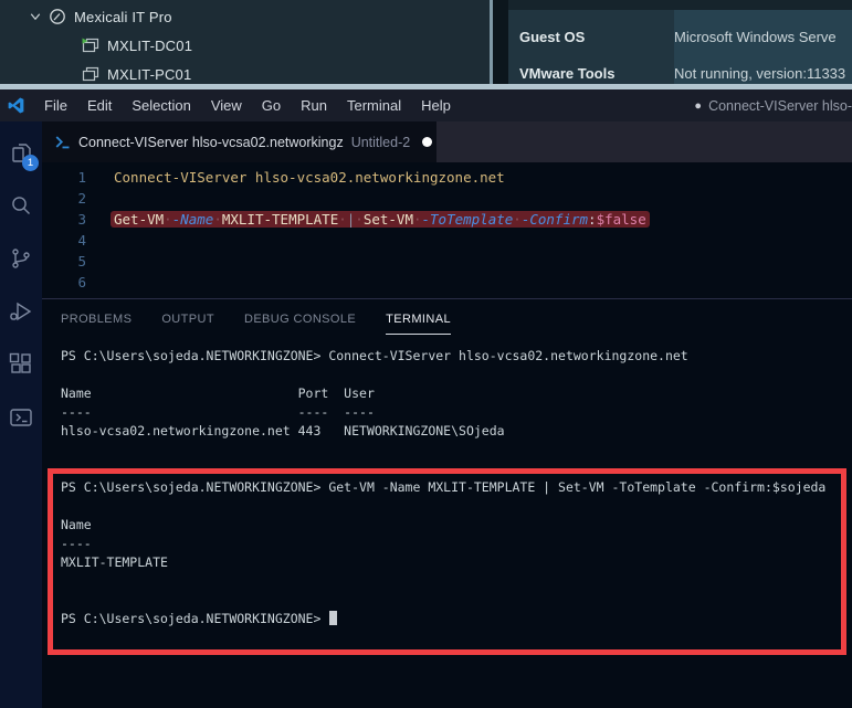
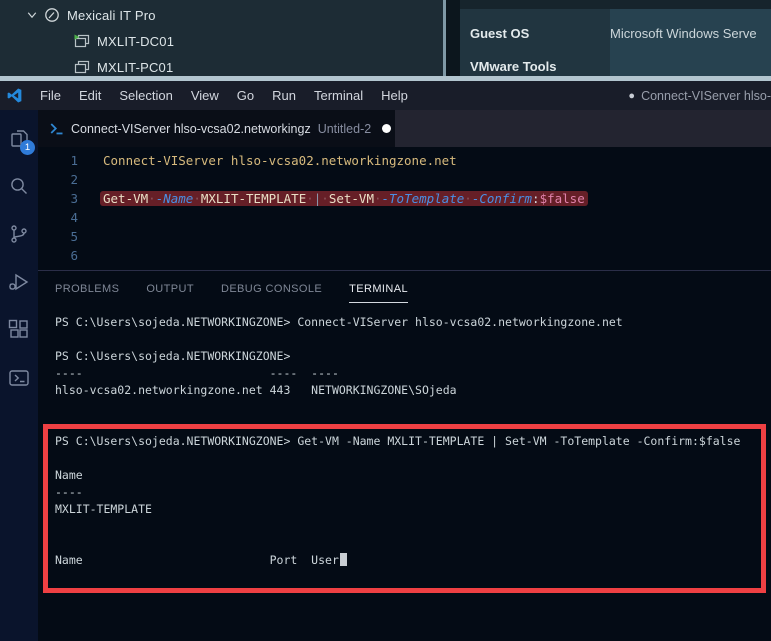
  Mexicali IT Pro
  MXLIT-DC01
  MXLIT-PC01
  Guest OS
  Microsoft Windows Serve
  VMware Tools
- Not running, version:11333
  File
  Edit
  Selection
  View
  Go
  Run
  Terminal
  Help
  ●
  Connect-VIServer hlso-
  1
  Connect-VIServer hlso-vcsa02.networkingz
  Untitled-2
  1
  Connect-VIServer hlso-vcsa02.networkingzone.net
  2
  3
  Get-VM·-Name·MXLIT-TEMPLATE·|·Set-VM·-ToTemplate·-Confirm:$false
  4
  5
  6
  PROBLEMS
  OUTPUT
  DEBUG CONSOLE
  TERMINAL
  PS C:\Users\sojeda.NETWORKINGZONE> Connect-VIServer hlso-vcsa02.networkingzone.net
- Name Port User
+ PS C:\Users\sojeda.NETWORKINGZONE>
  ---- ---- ----
  hlso-vcsa02.networkingzone.net 443 NETWORKINGZONE\SOjeda
- PS C:\Users\sojeda.NETWORKINGZONE> Get-VM -Name MXLIT-TEMPLATE | Set-VM -ToTemplate -Confirm:$sojeda
+ PS C:\Users\sojeda.NETWORKINGZONE> Get-VM -Name MXLIT-TEMPLATE | Set-VM -ToTemplate -Confirm:$false
  Name
  ----
  MXLIT-TEMPLATE
- PS C:\Users\sojeda.NETWORKINGZONE>
+ Name Port User
